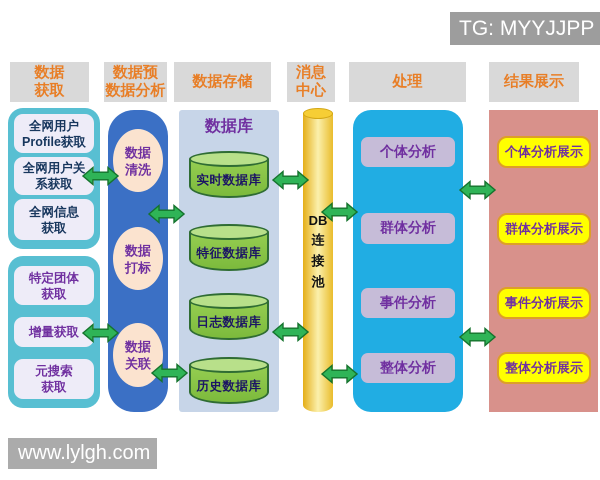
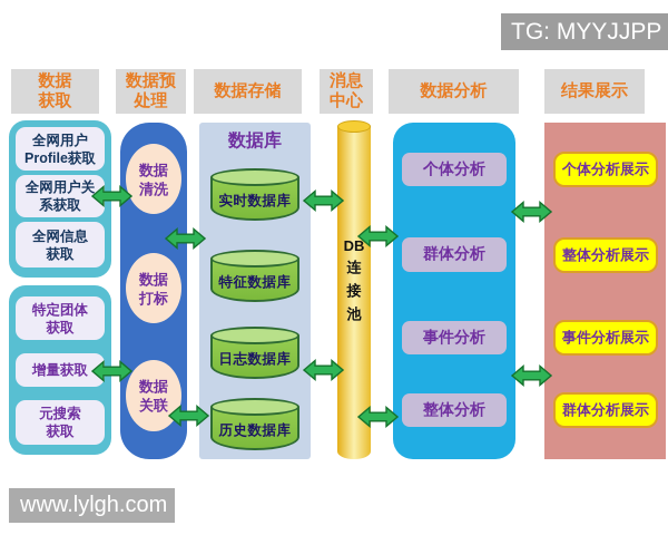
  TG: MYYJJPP
  数据
  获取
  数据预
- 数据分析
+ 处理
  数据存储
  消息
  中心
- 处理
+ 数据分析
  结果展示
  全网用户
  Profile获取
  全网用户关
  系获取
  全网信息
  获取
  特定团体
  获取
  增量获取
  元搜索
  获取
  数据
  清洗
  数据
  打标
  数据
  关联
  数据库
  实时数据库
  特征数据库
  日志数据库
  历史数据库
  DB
  连
  接
  池
  个体分析
  群体分析
  事件分析
  整体分析
  个体分析展示
- 群体分析展示
+ 整体分析展示
  事件分析展示
- 整体分析展示
+ 群体分析展示
  www.lylgh.com
